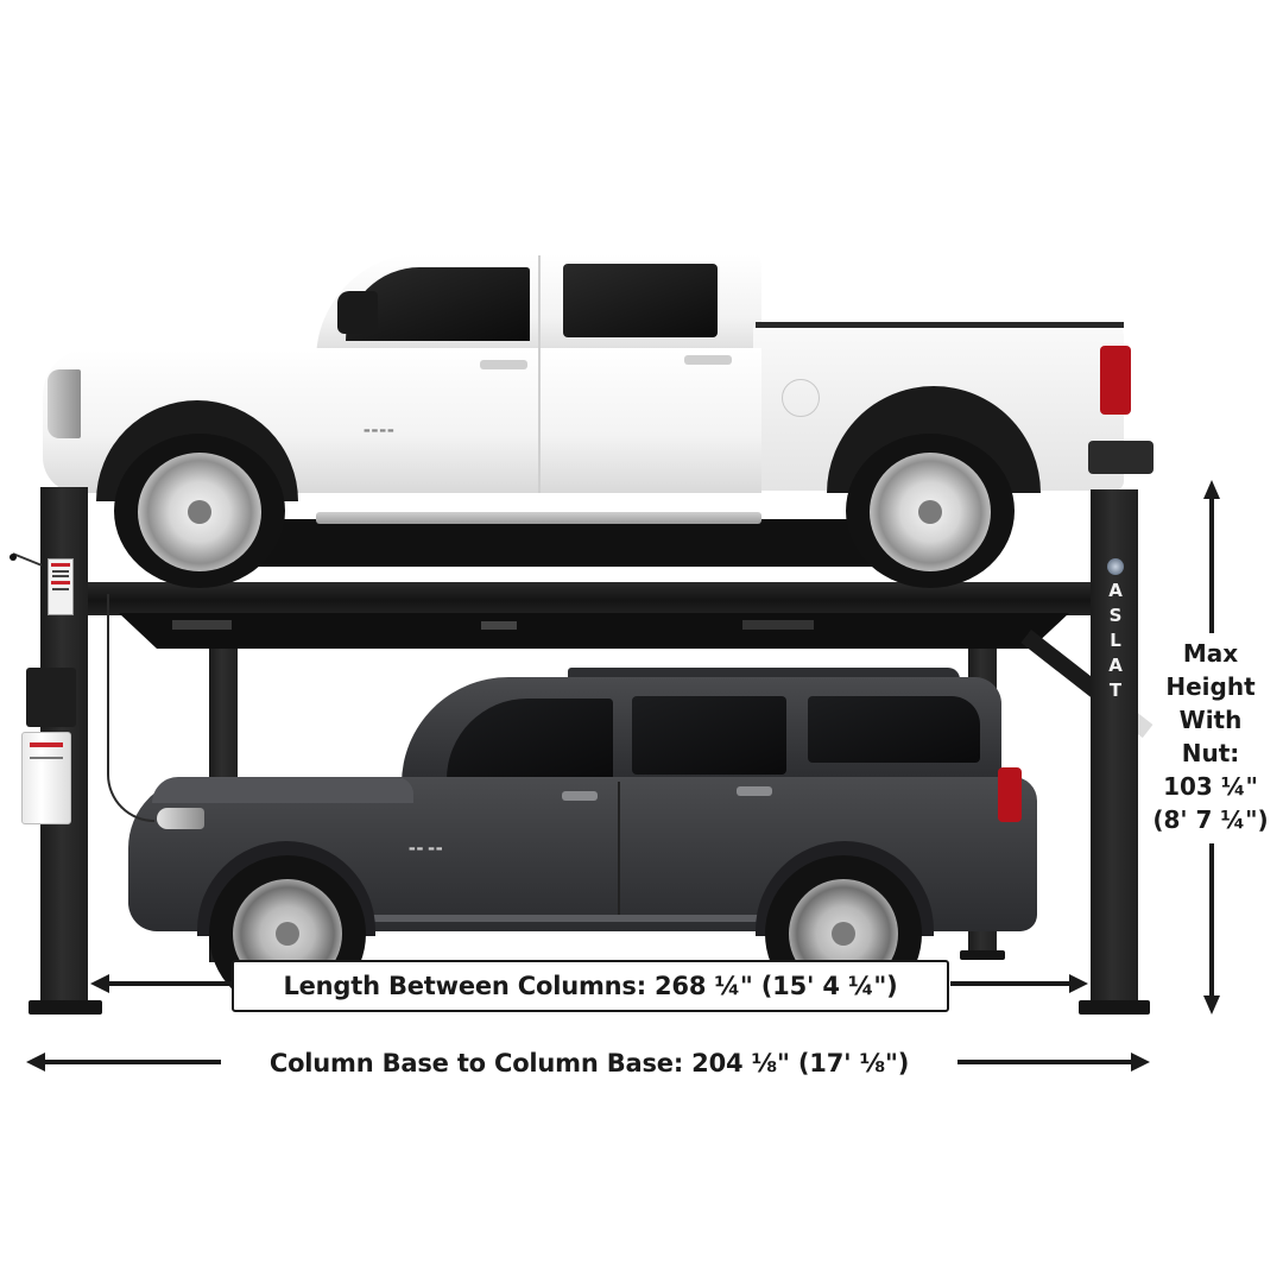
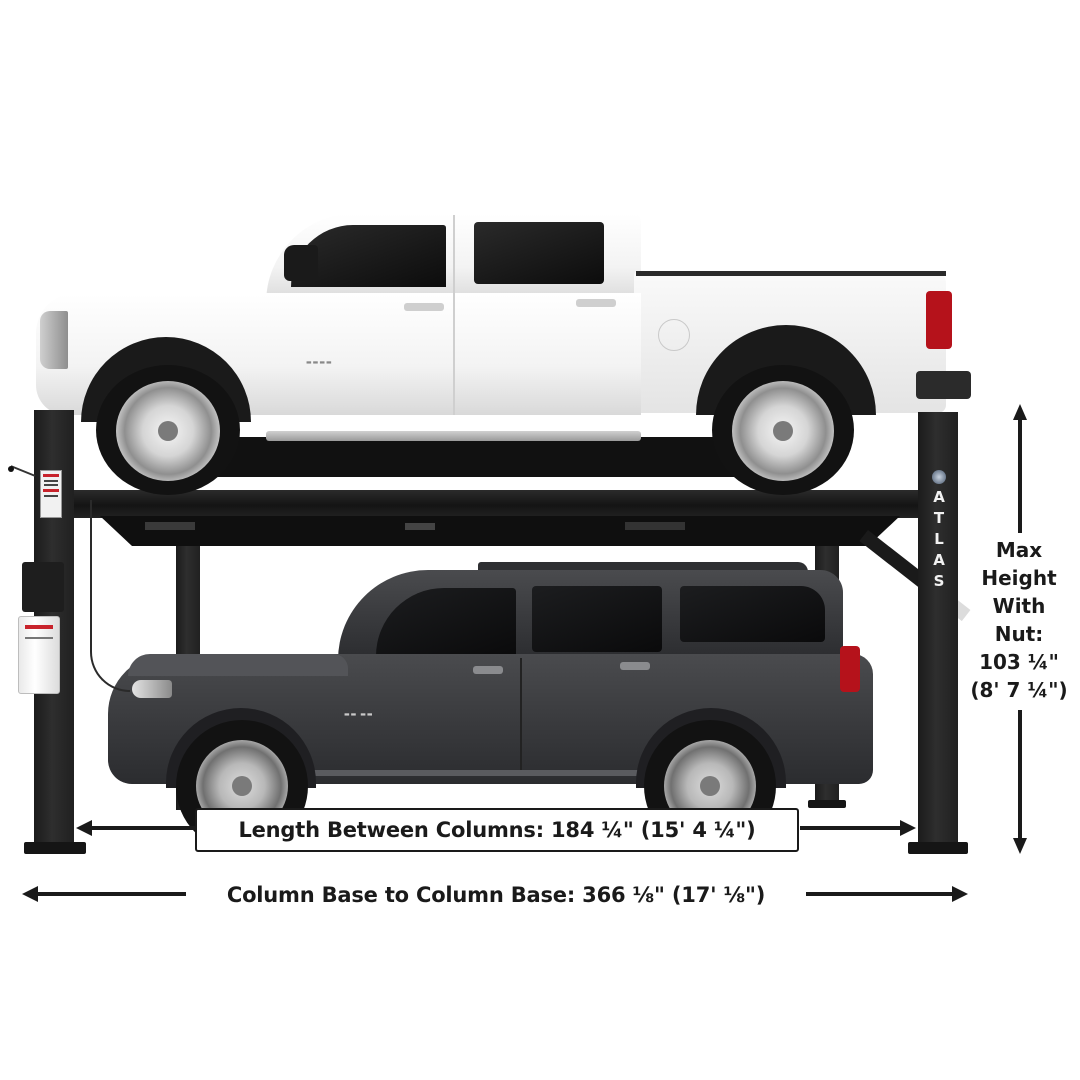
  A
- S
+ T
  L
  A
- T
+ S
- Length Between Columns: 268 ¼" (15' 4 ¼")
+ Length Between Columns: 184 ¼" (15' 4 ¼")
- Column Base to Column Base: 204 ⅛" (17' ⅛")
+ Column Base to Column Base: 366 ⅛" (17' ⅛")
  Max
  Height
  With
  Nut:
  103 ¼"
  (8' 7 ¼")
